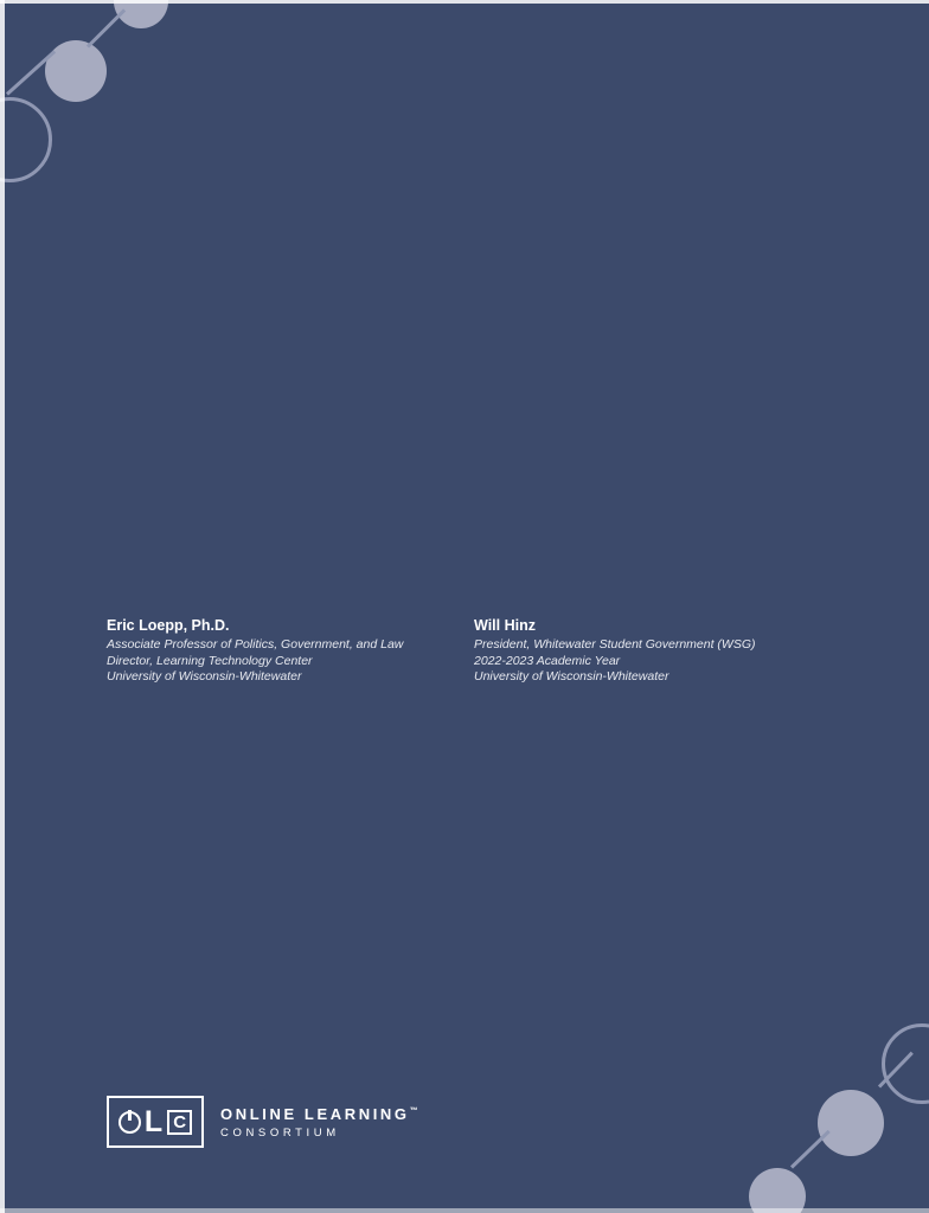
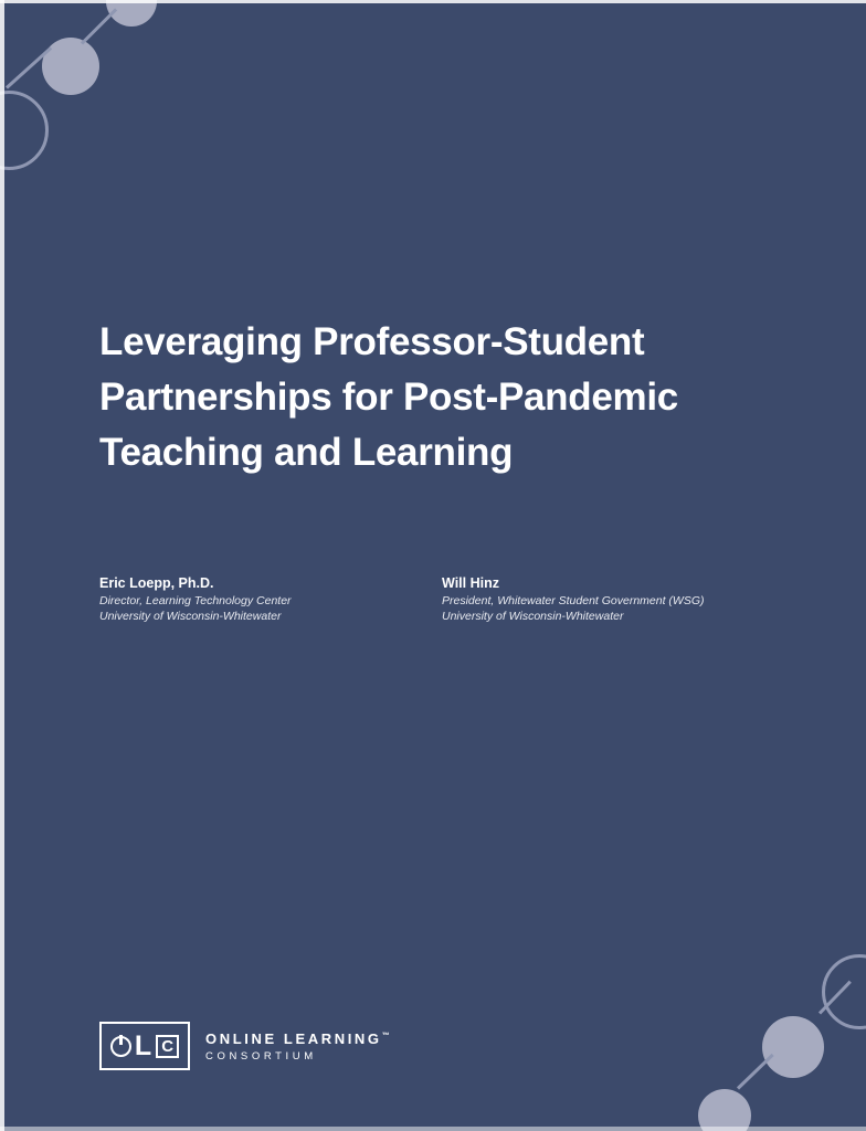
+ Leveraging Professor-Student Partnerships for Post-Pandemic Teaching and Learning
  Eric Loepp, Ph.D.
- Associate Professor of Politics, Government, and Law
  Director, Learning Technology Center
  University of Wisconsin-Whitewater
  Will Hinz
  President, Whitewater Student Government (WSG)
- 2022-2023 Academic Year
  University of Wisconsin-Whitewater
  L
  C
  ONLINE LEARNING
  CONSORTIUM
